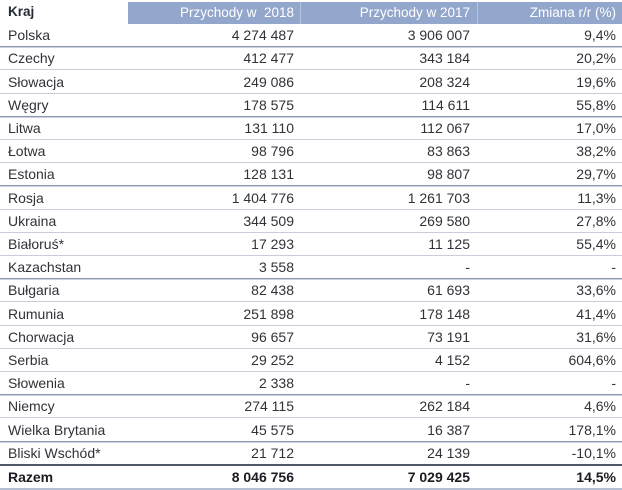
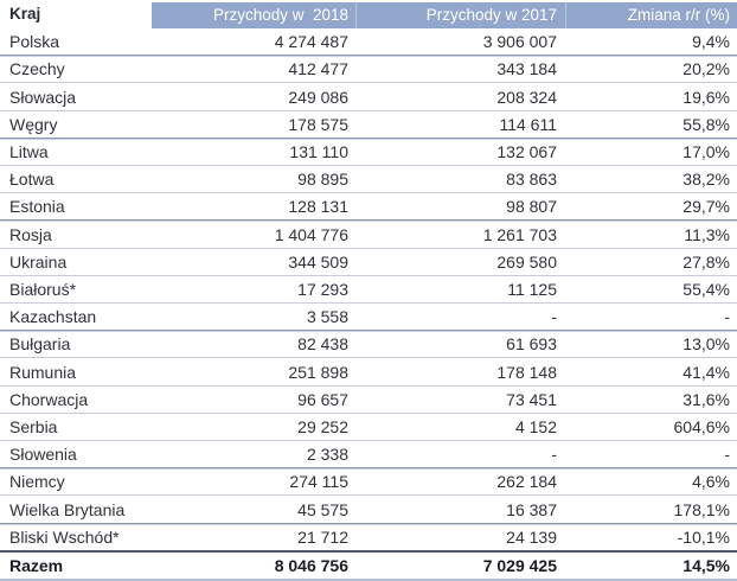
  Kraj
  Przychody w 2018
  Przychody w 2017
  Zmiana r/r (%)
  Polska
  4 274 487
  3 906 007
  9,4%
  Czechy
  412 477
  343 184
  20,2%
  Słowacja
  249 086
  208 324
  19,6%
  Węgry
  178 575
  114 611
  55,8%
  Litwa
  131 110
- 112 067
+ 132 067
  17,0%
  Łotwa
- 98 796
+ 98 895
  83 863
  38,2%
  Estonia
  128 131
  98 807
  29,7%
  Rosja
  1 404 776
  1 261 703
  11,3%
  Ukraina
  344 509
  269 580
  27,8%
  Białoruś*
  17 293
  11 125
  55,4%
  Kazachstan
  3 558
  -
  -
  Bułgaria
  82 438
  61 693
- 33,6%
+ 13,0%
  Rumunia
  251 898
  178 148
  41,4%
  Chorwacja
  96 657
- 73 191
+ 73 451
  31,6%
  Serbia
  29 252
  4 152
  604,6%
  Słowenia
  2 338
  -
  -
  Niemcy
  274 115
  262 184
  4,6%
  Wielka Brytania
  45 575
  16 387
  178,1%
  Bliski Wschód*
  21 712
  24 139
  -10,1%
  Razem
  8 046 756
  7 029 425
  14,5%
